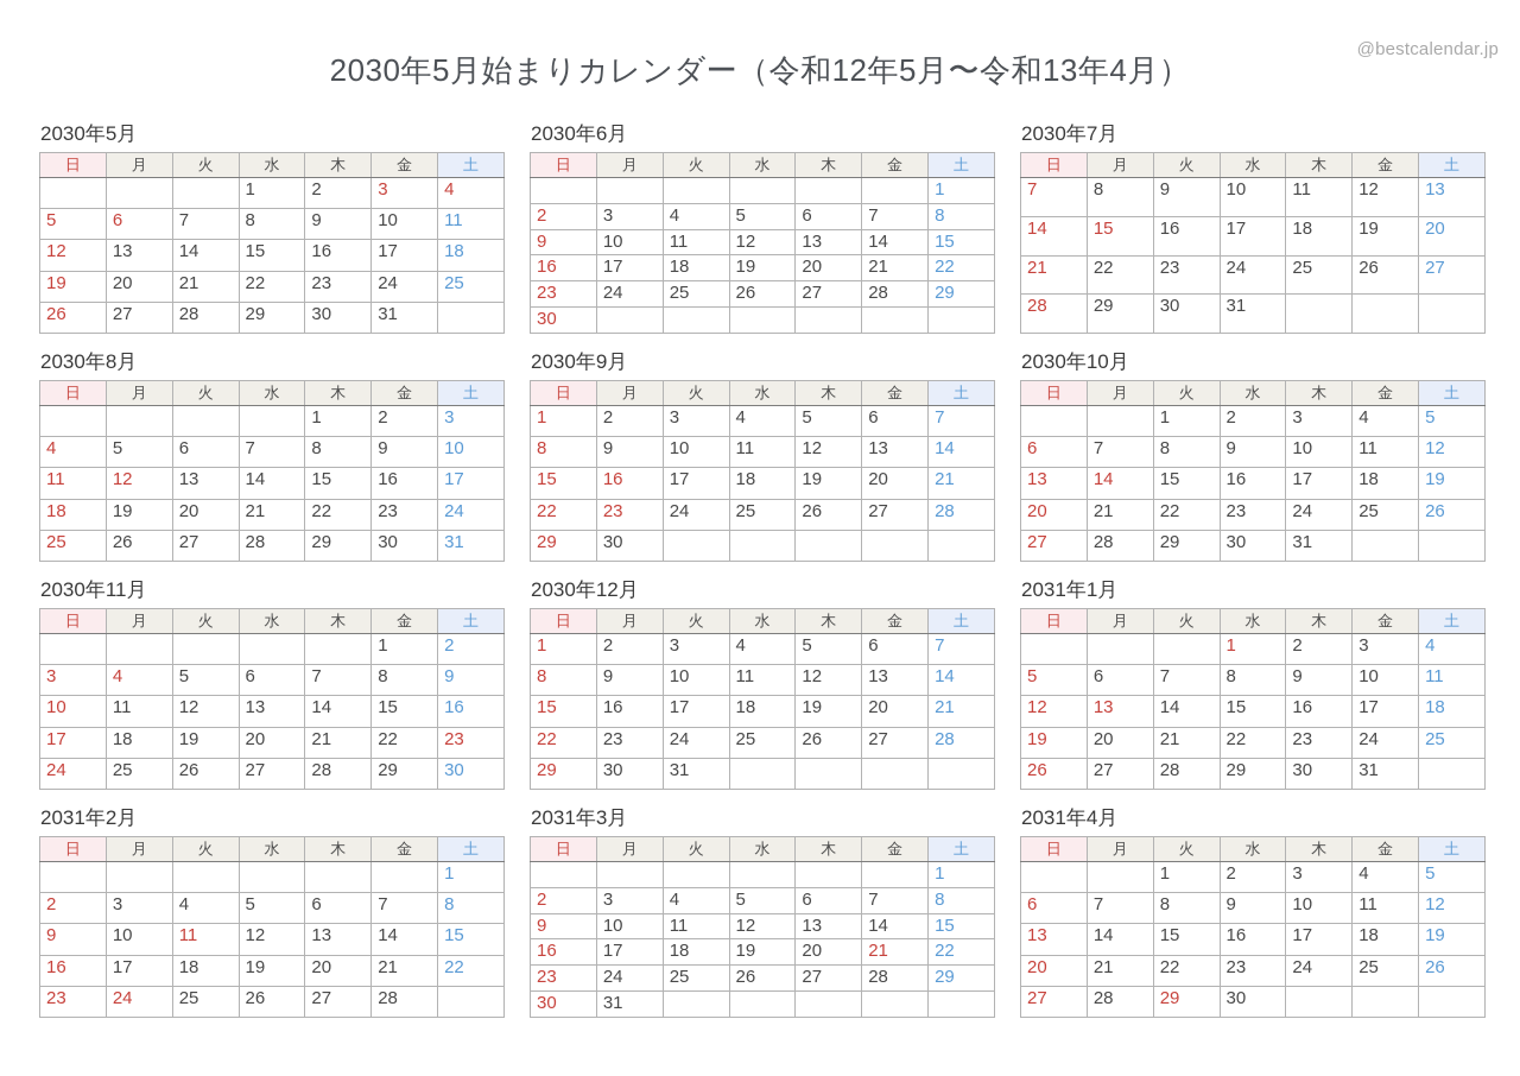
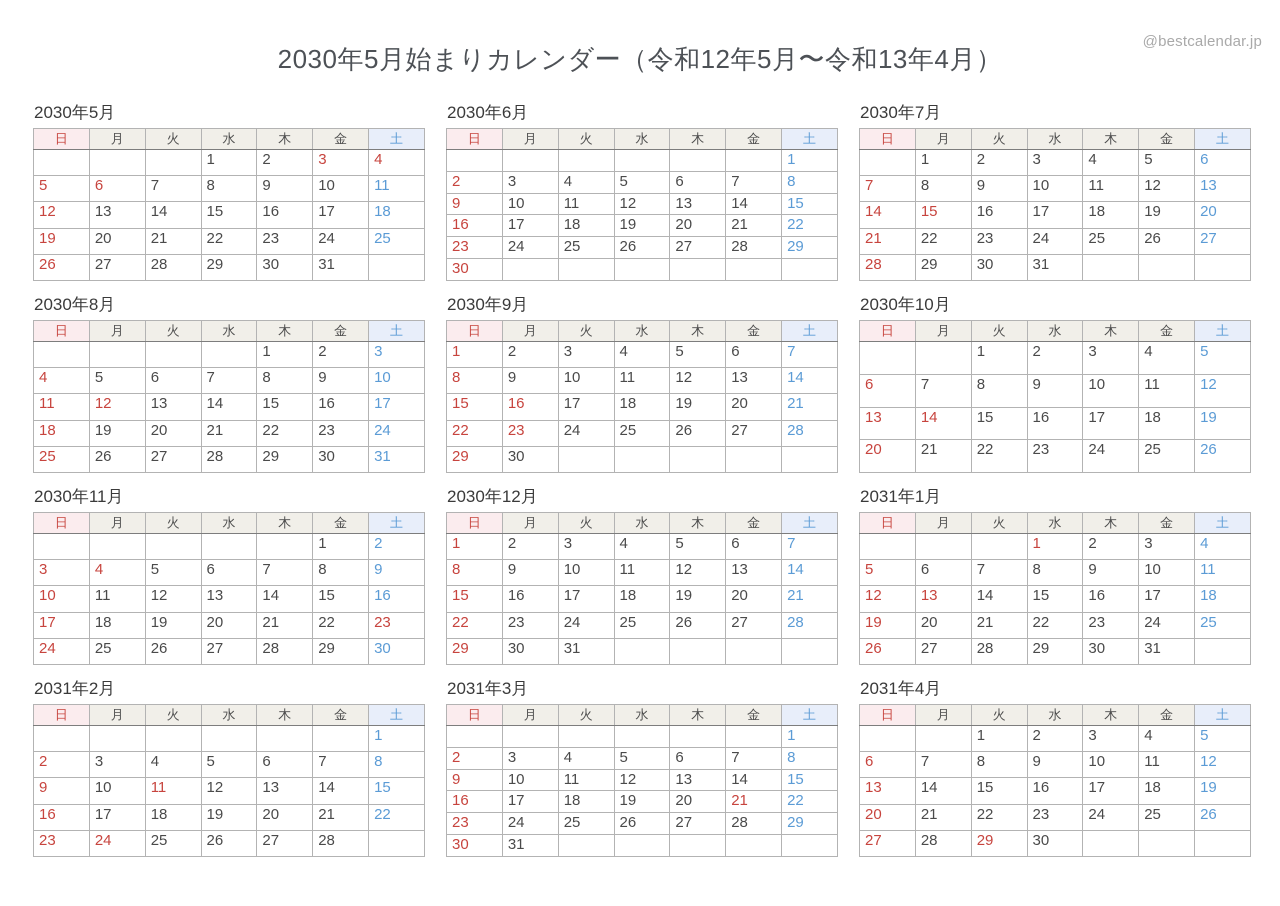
  @bestcalendar.jp
  2030年5月始まりカレンダー（令和12年5月〜令和13年4月）
  2030年5月
  日	月	火	水	木	金	土
  			1	2	3	4
  5	6	7	8	9	10	11
  12	13	14	15	16	17	18
  19	20	21	22	23	24	25
  26	27	28	29	30	31
  2030年6月
  日	月	火	水	木	金	土
  						1
  2	3	4	5	6	7	8
  9	10	11	12	13	14	15
  16	17	18	19	20	21	22
  23	24	25	26	27	28	29
  30
  2030年7月
  日	月	火	水	木	金	土
+ 	1	2	3	4	5	6
  7	8	9	10	11	12	13
  14	15	16	17	18	19	20
  21	22	23	24	25	26	27
  28	29	30	31
  2030年8月
  日	月	火	水	木	金	土
  				1	2	3
  4	5	6	7	8	9	10
  11	12	13	14	15	16	17
  18	19	20	21	22	23	24
  25	26	27	28	29	30	31
  2030年9月
  日	月	火	水	木	金	土
  1	2	3	4	5	6	7
  8	9	10	11	12	13	14
  15	16	17	18	19	20	21
  22	23	24	25	26	27	28
  29	30
  2030年10月
  日	月	火	水	木	金	土
  		1	2	3	4	5
  6	7	8	9	10	11	12
  13	14	15	16	17	18	19
  20	21	22	23	24	25	26
- 27	28	29	30	31
  2030年11月
  日	月	火	水	木	金	土
  					1	2
  3	4	5	6	7	8	9
  10	11	12	13	14	15	16
  17	18	19	20	21	22	23
  24	25	26	27	28	29	30
  2030年12月
  日	月	火	水	木	金	土
  1	2	3	4	5	6	7
  8	9	10	11	12	13	14
  15	16	17	18	19	20	21
  22	23	24	25	26	27	28
  29	30	31
  2031年1月
  日	月	火	水	木	金	土
  			1	2	3	4
  5	6	7	8	9	10	11
  12	13	14	15	16	17	18
  19	20	21	22	23	24	25
  26	27	28	29	30	31
  2031年2月
  日	月	火	水	木	金	土
  						1
  2	3	4	5	6	7	8
  9	10	11	12	13	14	15
  16	17	18	19	20	21	22
  23	24	25	26	27	28
  2031年3月
  日	月	火	水	木	金	土
  						1
  2	3	4	5	6	7	8
  9	10	11	12	13	14	15
  16	17	18	19	20	21	22
  23	24	25	26	27	28	29
  30	31
  2031年4月
  日	月	火	水	木	金	土
  		1	2	3	4	5
  6	7	8	9	10	11	12
  13	14	15	16	17	18	19
  20	21	22	23	24	25	26
  27	28	29	30
